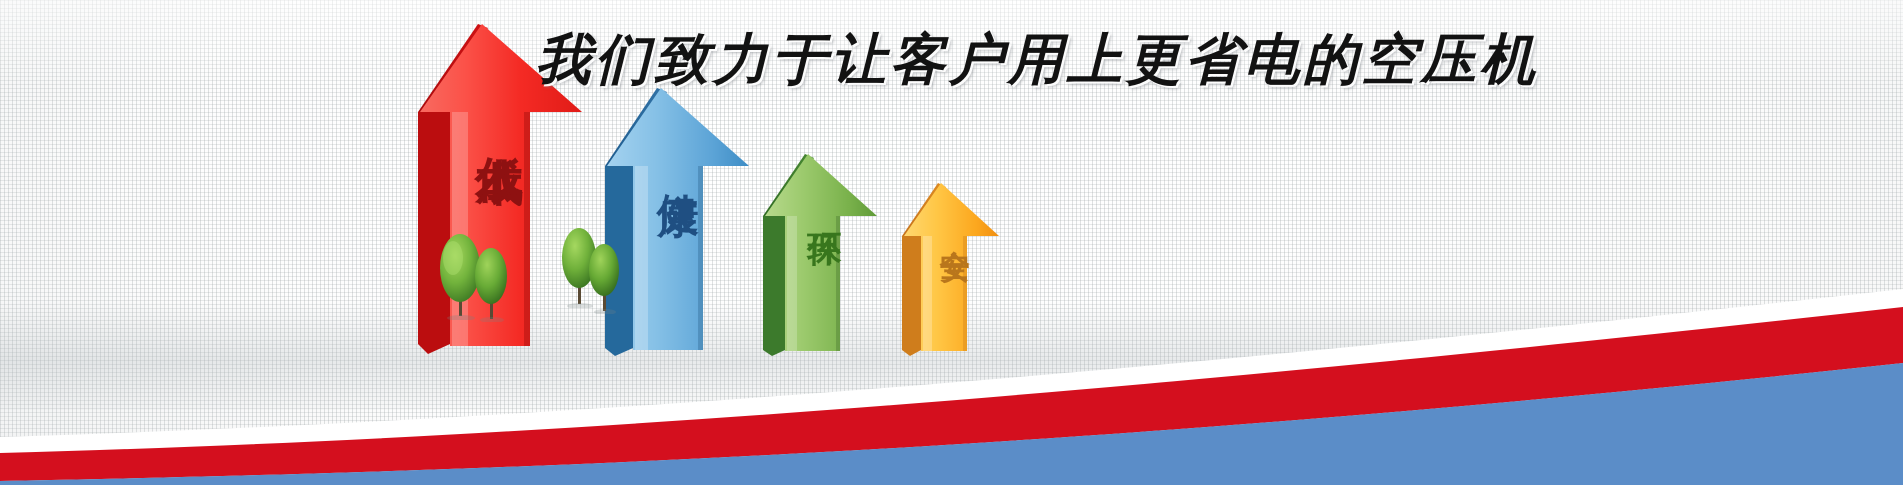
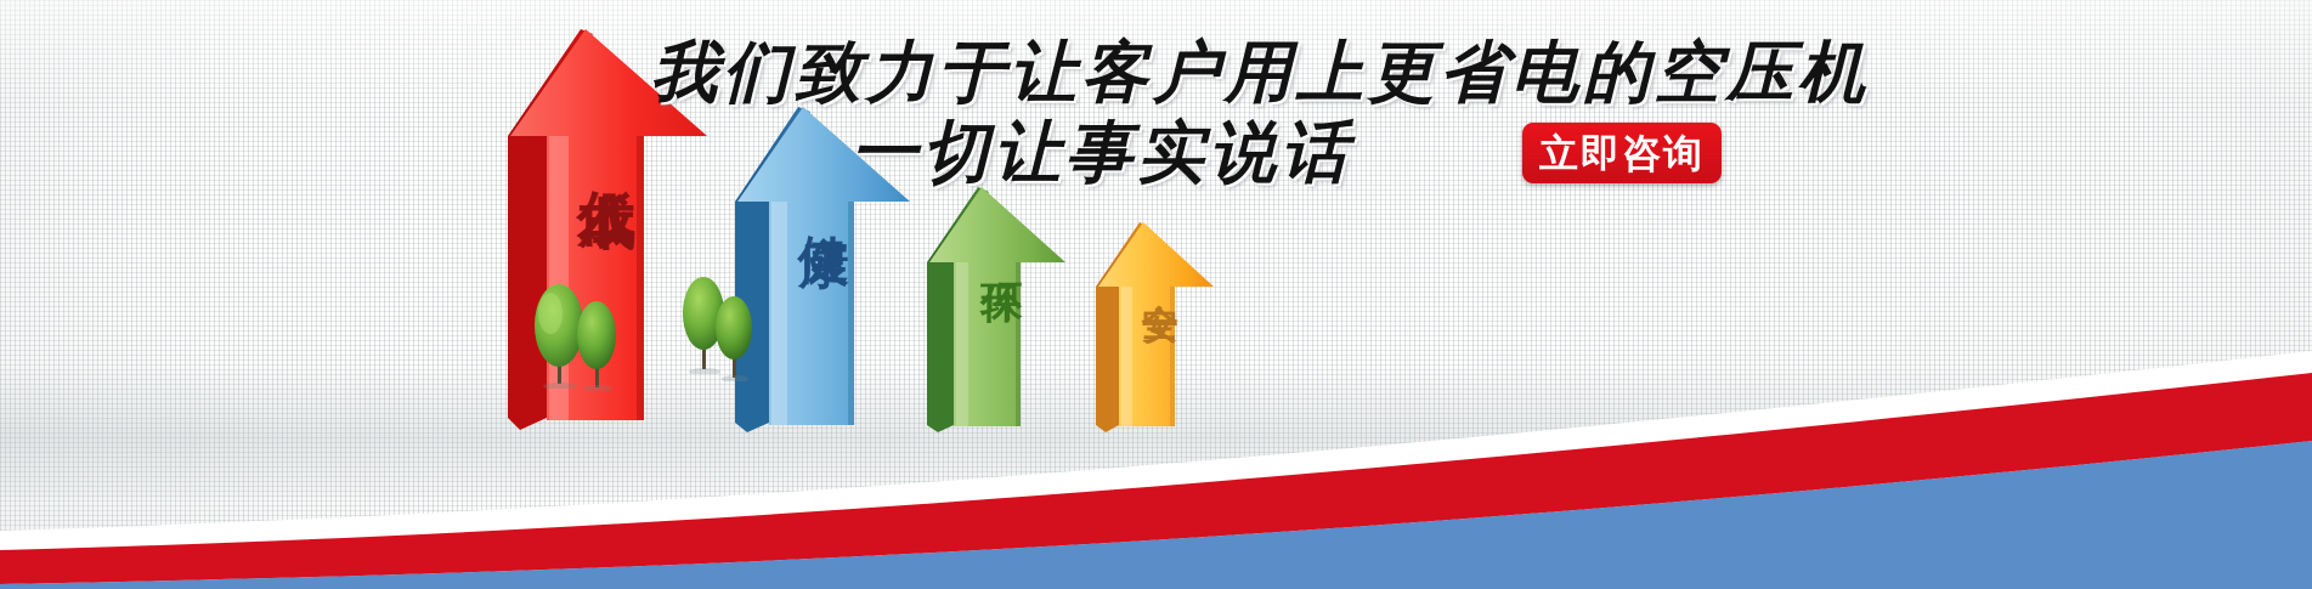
  我们致力于让客户用上更省电的空压机
+ 一切让事实说话
+ 立即咨询
